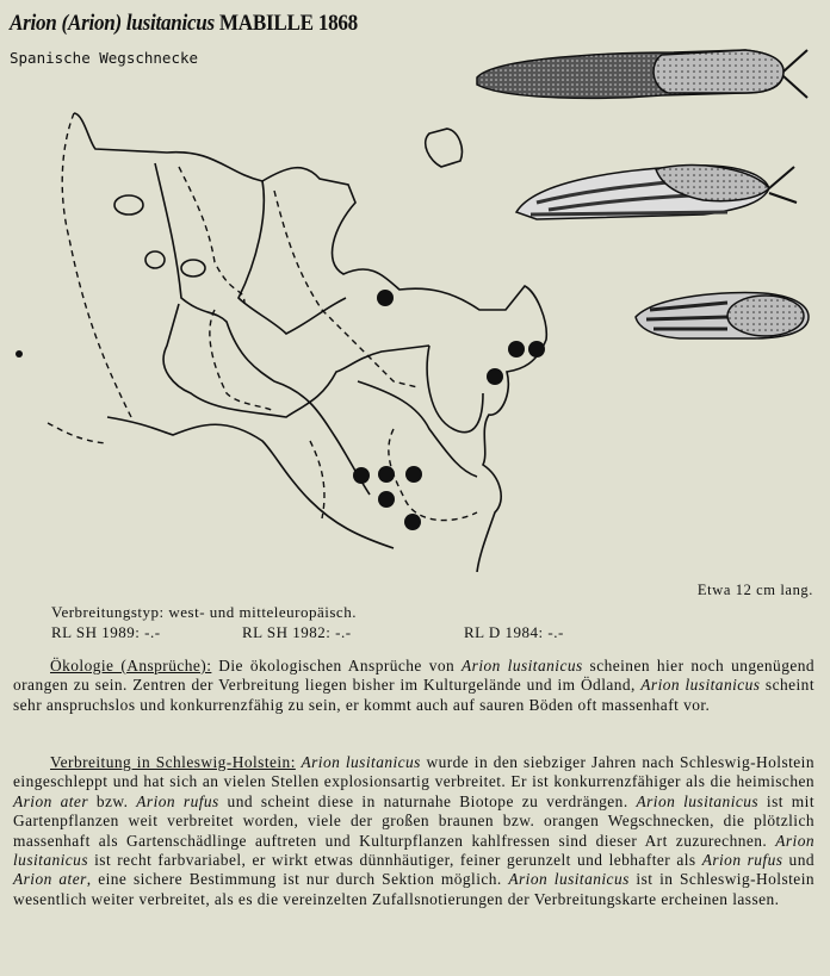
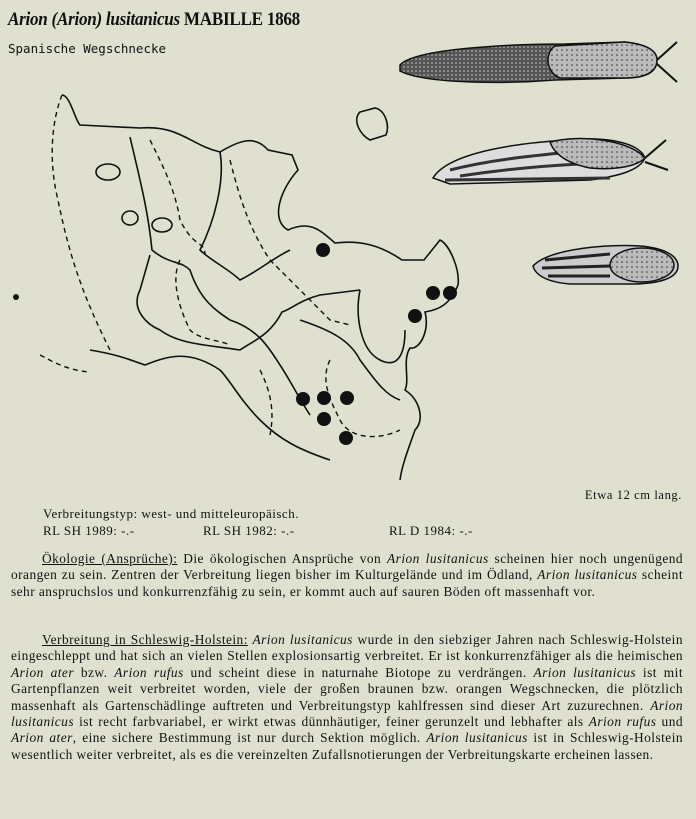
  Arion (Arion) lusitanicus MABILLE 1868
  Spanische Wegschnecke
  Etwa 12 cm lang.
  Verbreitungstyp: west- und mitteleuropäisch.
  RL SH 1989: -.-
  RL SH 1982: -.-
  RL D 1984: -.-
  Ökologie (Ansprüche): Die ökologischen Ansprüche von Arion lusitanicus scheinen hier noch ungenügend orangen zu sein. Zentren der Verbreitung liegen bisher im Kulturgelände und im Ödland, Arion lusitanicus scheint sehr anspruchslos und konkurrenzfähig zu sein, er kommt auch auf sauren Böden oft massenhaft vor.
- Verbreitung in Schleswig-Holstein: Arion lusitanicus wurde in den siebziger Jahren nach Schleswig-Holstein eingeschleppt und hat sich an vielen Stellen explosionsartig verbreitet. Er ist konkurrenzfähiger als die heimischen Arion ater bzw. Arion rufus und scheint diese in naturnahe Biotope zu verdrängen. Arion lusitanicus ist mit Gartenpflanzen weit verbreitet worden, viele der großen braunen bzw. orangen Wegschnecken, die plötzlich massenhaft als Gartenschädlinge auftreten und Kulturpflanzen kahlfressen sind dieser Art zuzurechnen. Arion lusitanicus ist recht farbvariabel, er wirkt etwas dünnhäutiger, feiner gerunzelt und lebhafter als Arion rufus und Arion ater, eine sichere Bestimmung ist nur durch Sektion möglich. Arion lusitanicus ist in Schleswig-Holstein wesentlich weiter verbreitet, als es die vereinzelten Zufallsnotierungen der Verbreitungskarte ercheinen lassen.
+ Verbreitung in Schleswig-Holstein: Arion lusitanicus wurde in den siebziger Jahren nach Schleswig-Holstein eingeschleppt und hat sich an vielen Stellen explosionsartig verbreitet. Er ist konkurrenzfähiger als die heimischen Arion ater bzw. Arion rufus und scheint diese in naturnahe Biotope zu verdrängen. Arion lusitanicus ist mit Gartenpflanzen weit verbreitet worden, viele der großen braunen bzw. orangen Wegschnecken, die plötzlich massenhaft als Gartenschädlinge auftreten und Verbreitungstyp kahlfressen sind dieser Art zuzurechnen. Arion lusitanicus ist recht farbvariabel, er wirkt etwas dünnhäutiger, feiner gerunzelt und lebhafter als Arion rufus und Arion ater, eine sichere Bestimmung ist nur durch Sektion möglich. Arion lusitanicus ist in Schleswig-Holstein wesentlich weiter verbreitet, als es die vereinzelten Zufallsnotierungen der Verbreitungskarte ercheinen lassen.
